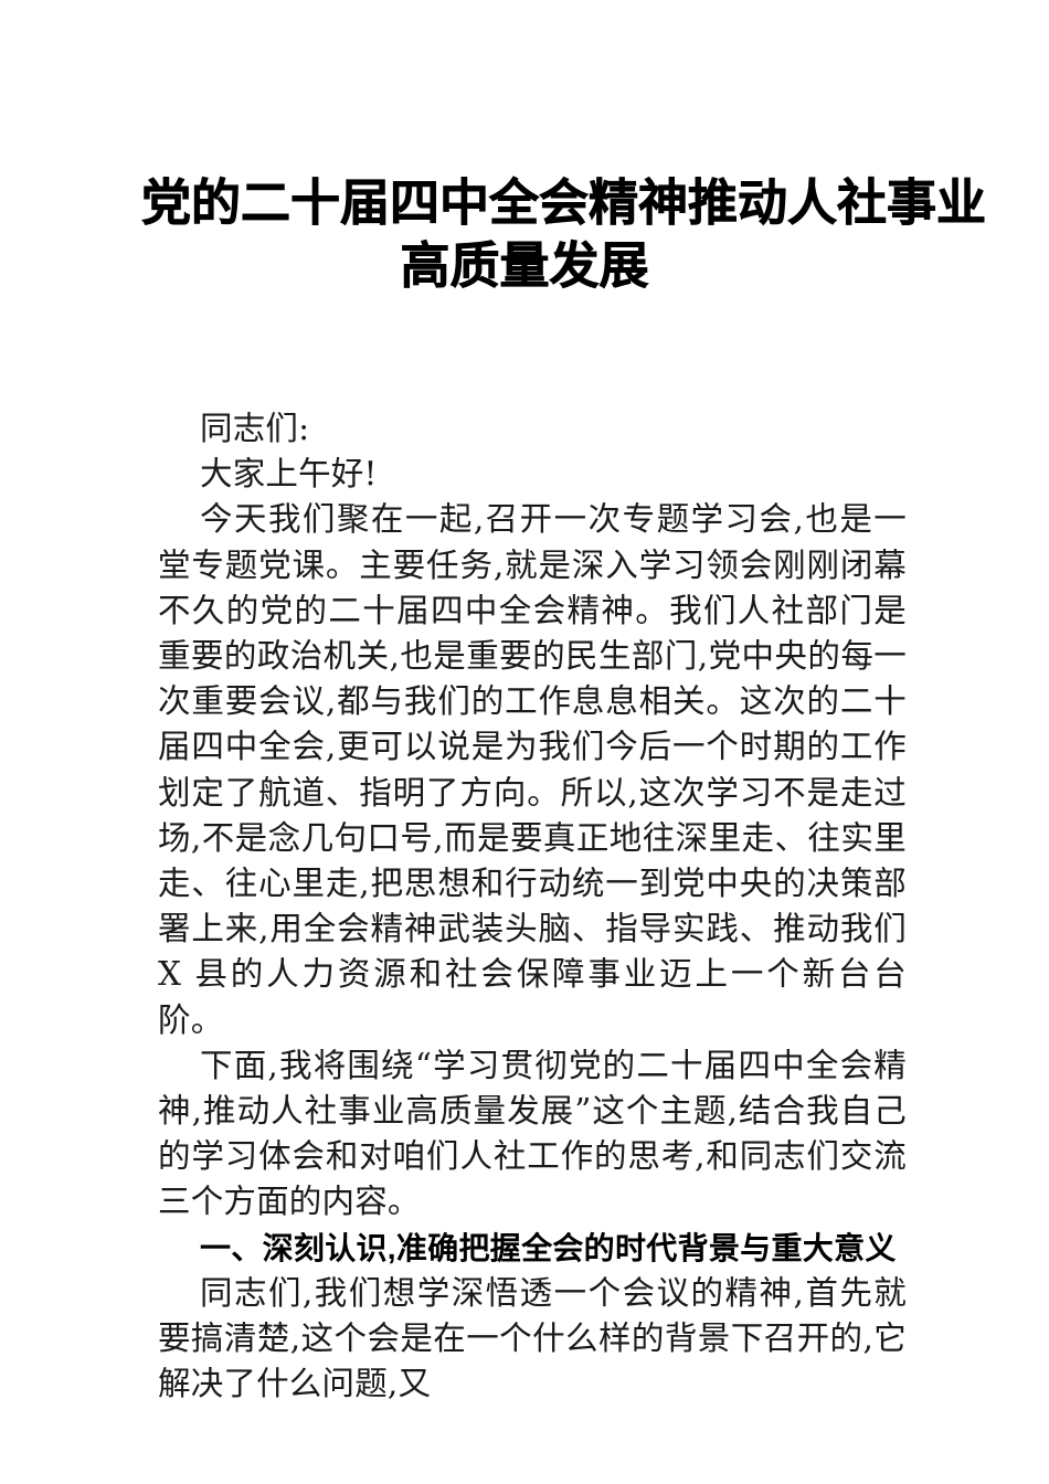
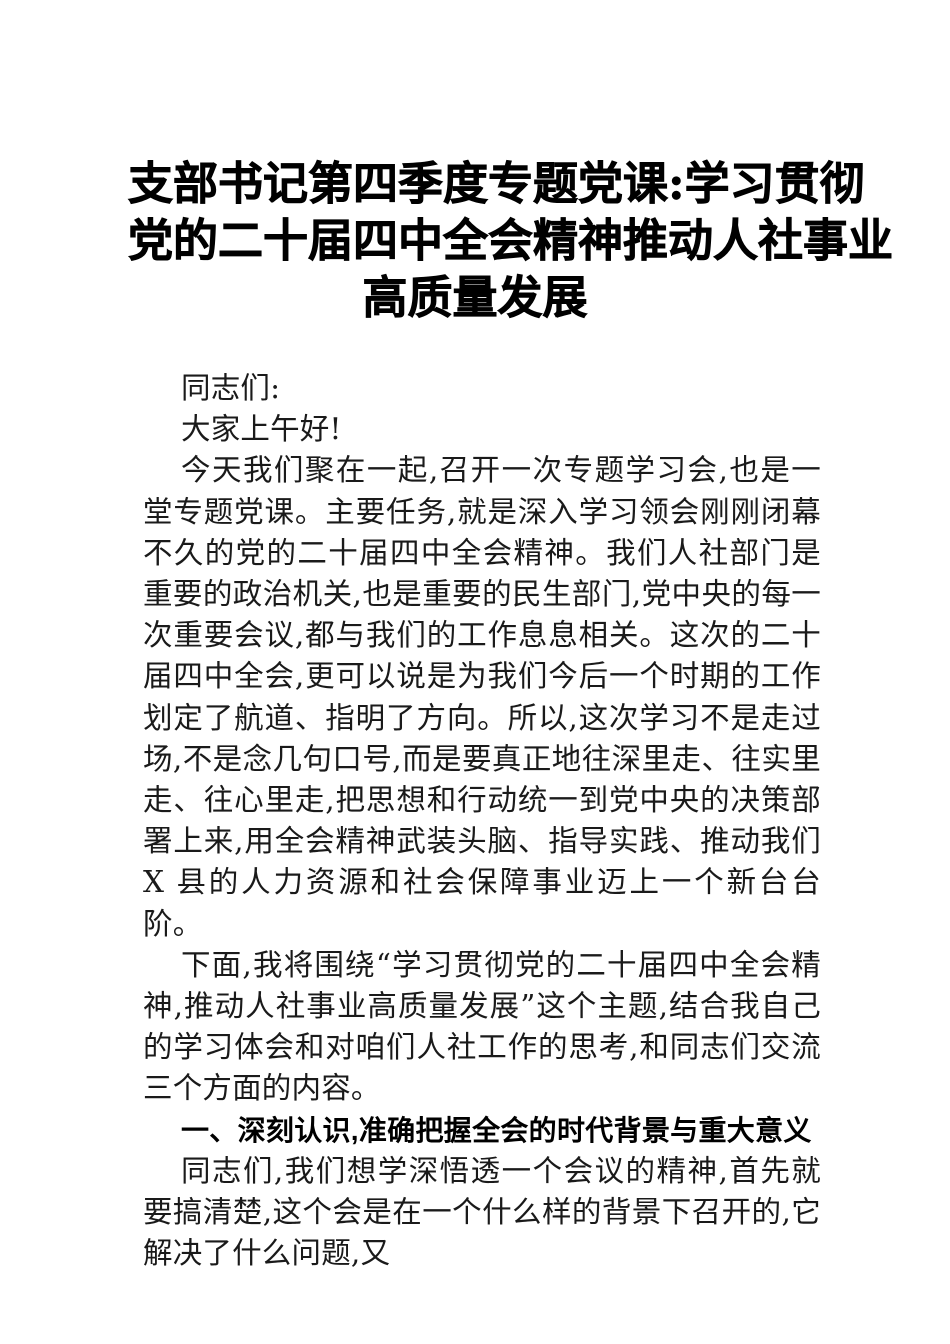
+ 支部书记第四季度专题党课:学习贯彻
  党的二十届四中全会精神推动人社事业
  高质量发展
  同志们:
  大家上午好!
  今天我们聚在一起,召开一次专题学习会,也是一堂专题党课。主要任务,就是深入学习领会刚刚闭幕不久的党的二十届四中全会精神。我们人社部门是重要的政治机关,也是重要的民生部门,党中央的每一次重要会议,都与我们的工作息息相关。这次的二十届四中全会,更可以说是为我们今后一个时期的工作划定了航道、指明了方向。所以,这次学习不是走过场,不是念几句口号,而是要真正地往深里走、往实里走、往心里走,把思想和行动统一到党中央的决策部署上来,用全会精神武装头脑、指导实践、推动我们 X 县的人力资源和社会保障事业迈上一个新台台阶。
  下面,我将围绕“学习贯彻党的二十届四中全会精神,推动人社事业高质量发展”这个主题,结合我自己的学习体会和对咱们人社工作的思考,和同志们交流三个方面的内容。
  一、深刻认识,准确把握全会的时代背景与重大意义
  同志们,我们想学深悟透一个会议的精神,首先就要搞清楚,这个会是在一个什么样的背景下召开的,它解决了什么问题,又
